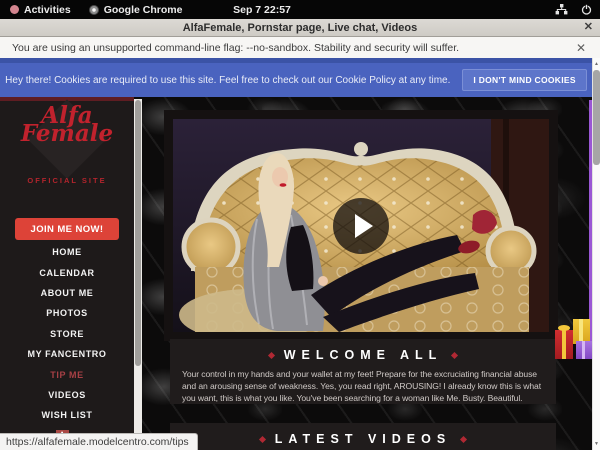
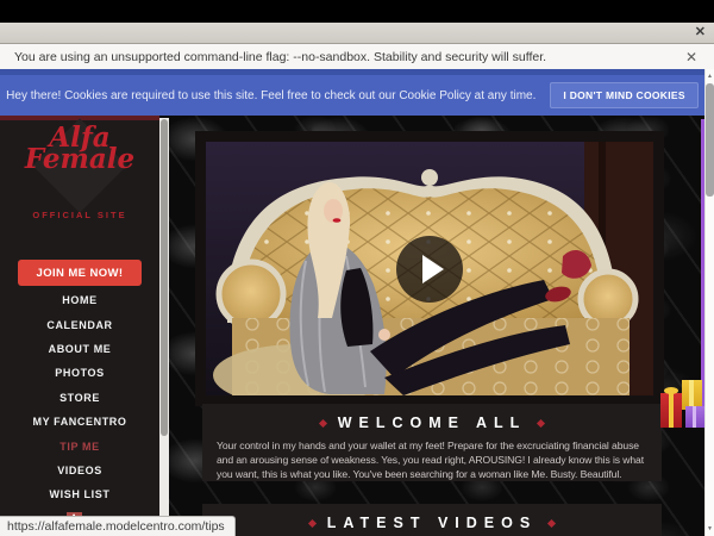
- Activities
- Google Chrome
- Sep 7 22:57
- AlfaFemale, Pornstar page, Live chat, Videos
  ✕
  You are using an unsupported command-line flag: --no-sandbox. Stability and security will suffer.
  ✕
  Hey there! Cookies are required to use this site. Feel free to check out our Cookie Policy at any time.
  I DON'T MIND COOKIES
  Alfa
  Female
  OFFICIAL SITE
  JOIN ME NOW!
  HOME
  CALENDAR
  ABOUT ME
  PHOTOS
  STORE
  MY FANCENTRO
  TIP ME
  VIDEOS
  WISH LIST
  WELCOME ALL
  Your control in my hands and your wallet at my feet! Prepare for the excruciating financial abuse and an arousing sense of weakness. Yes, you read right, AROUSING! I already know this is what you want, this is what you like. You've been searching for a woman like Me. Busty. Beautiful.
  LATEST VIDEOS
  https://alfafemale.modelcentro.com/tips
